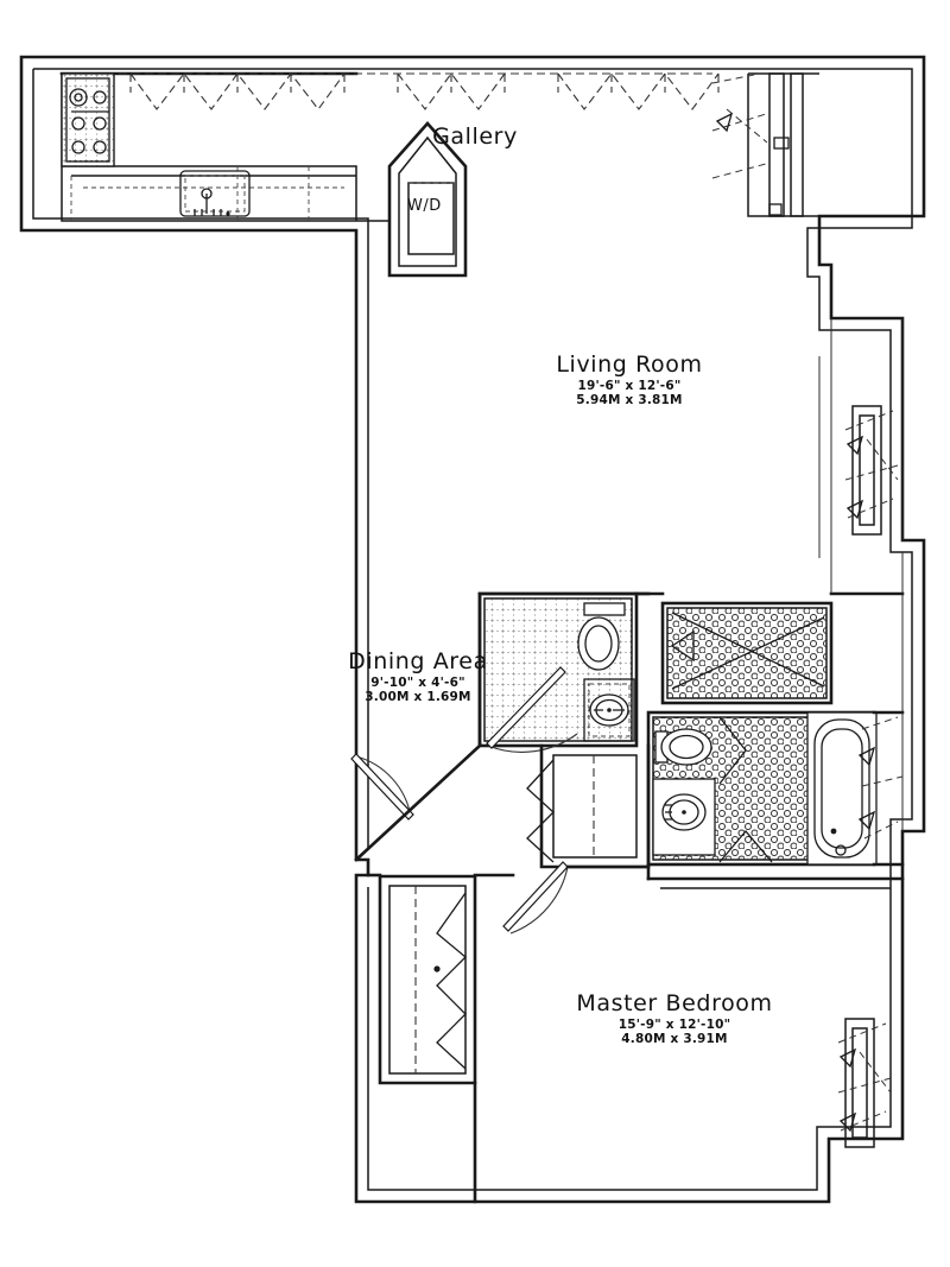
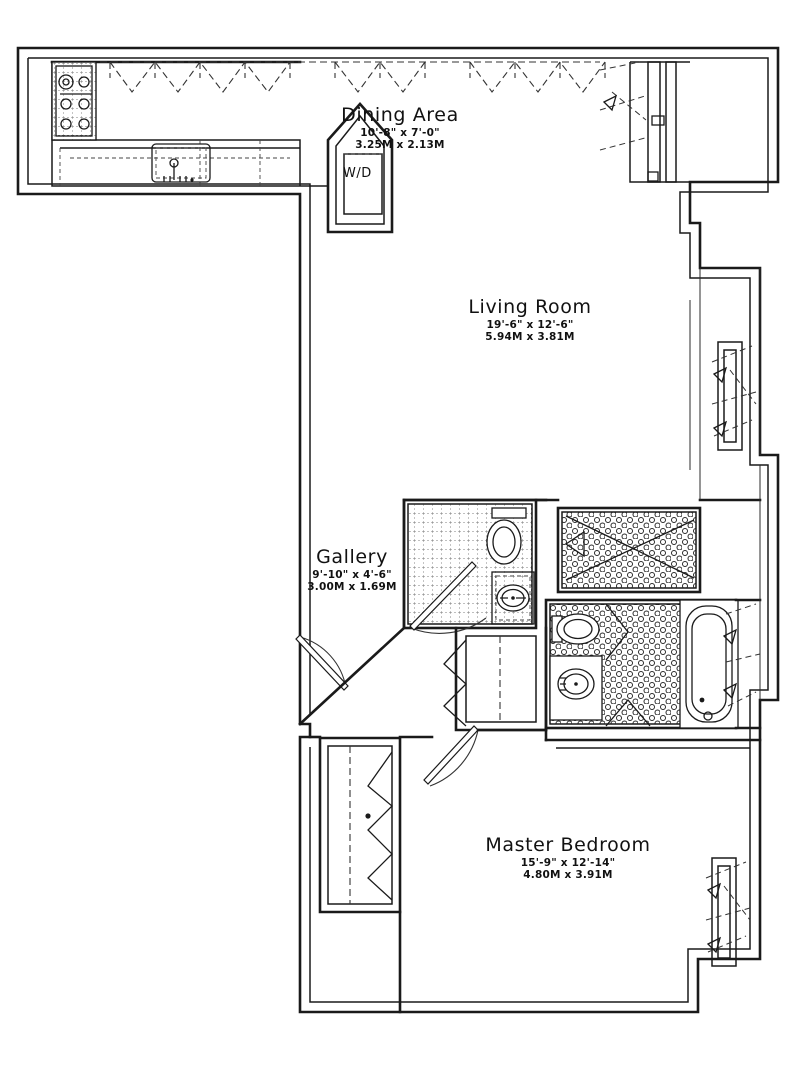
- Gallery
+ Dining Area
+ 10'-8" x 7'-0"
+ 3.25M x 2.13M
  Living Room
  19'-6" x 12'-6"
  5.94M x 3.81M
- Dining Area
+ Gallery
  9'-10" x 4'-6"
  3.00M x 1.69M
  Master Bedroom
- 15'-9" x 12'-10"
+ 15'-9" x 12'-14"
  4.80M x 3.91M
  W/D
